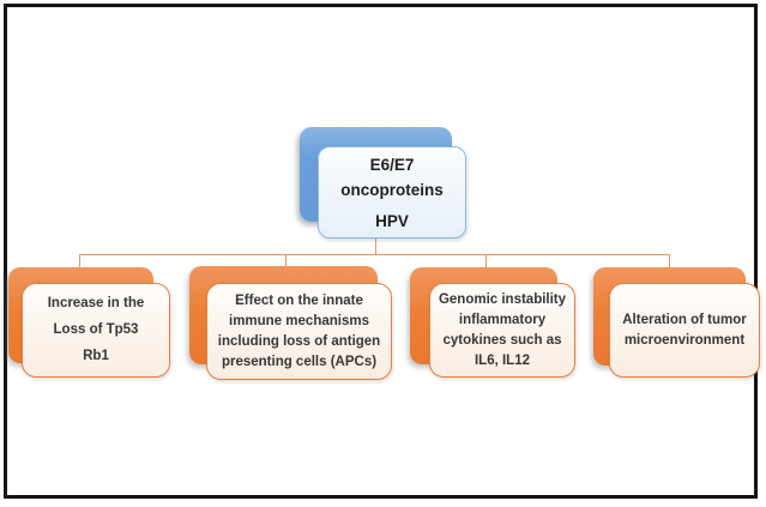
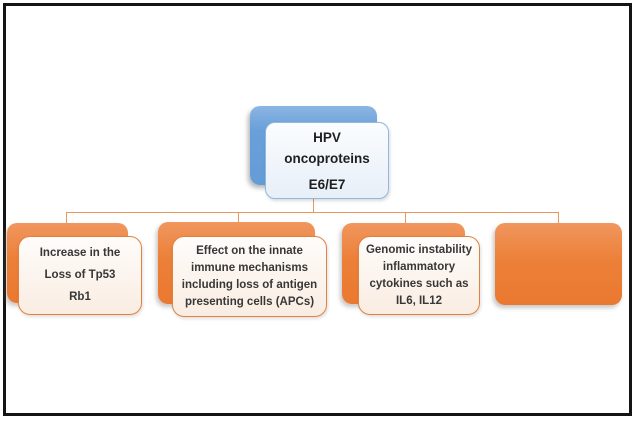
- E6/E7
+ HPV
  oncoproteins
- HPV
+ E6/E7
  Increase in the
  Loss of Tp53
  Rb1
  Effect on the innate
  immune mechanisms
  including loss of antigen
  presenting cells (APCs)
  Genomic instability
  inflammatory
  cytokines such as
  IL6, IL12
- Alteration of tumor
- microenvironment
